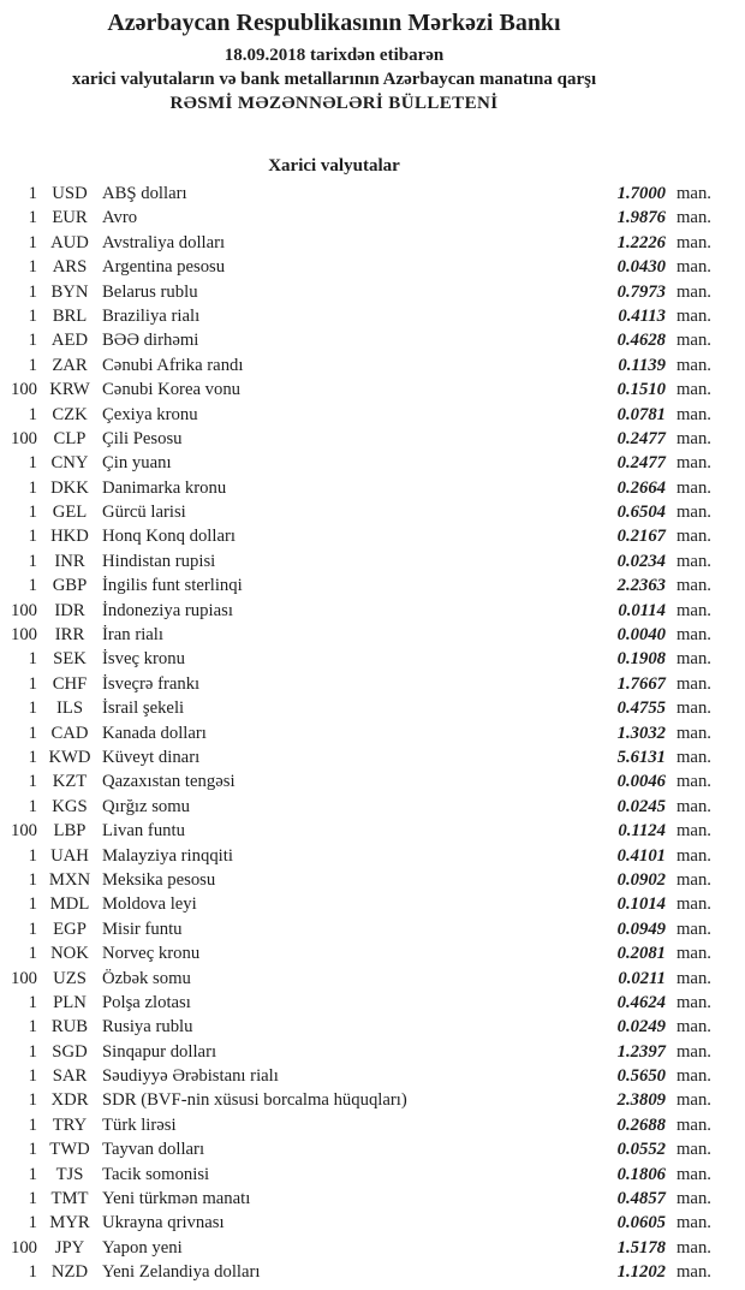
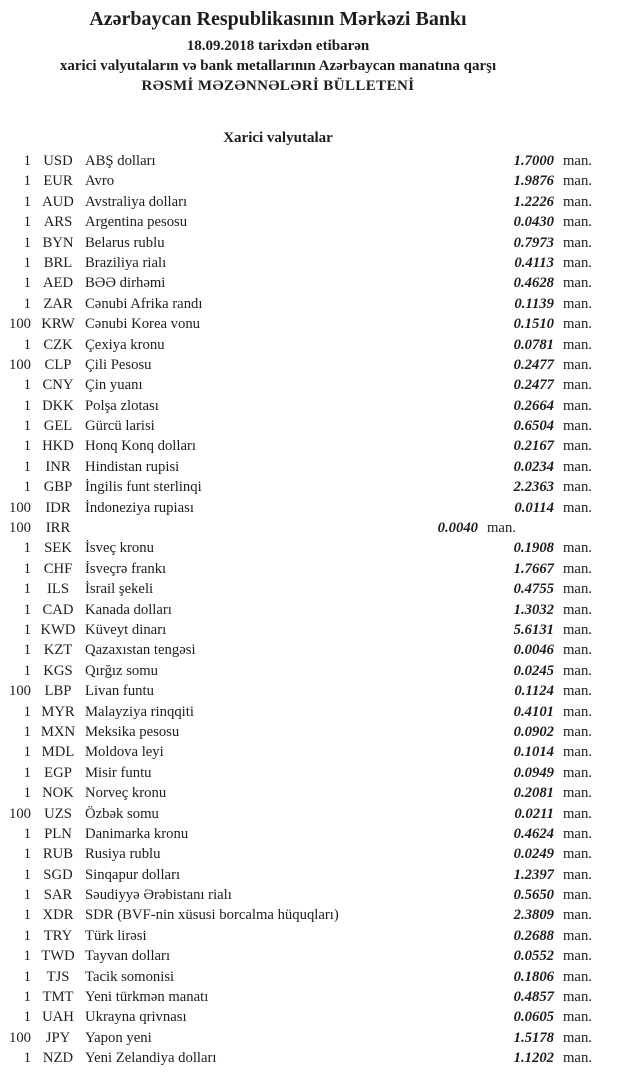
  Azərbaycan Respublikasının Mərkəzi Bankı
  18.09.2018 tarixdən etibarən
  xarici valyutaların və bank metallarının Azərbaycan manatına qarşı
  RƏSMİ MƏZƏNNƏLƏRİ BÜLLETENİ
  Xarici valyutalar
  1
  USD
  ABŞ dolları
  1.7000
  man.
  1
  EUR
  Avro
  1.9876
  man.
  1
  AUD
  Avstraliya dolları
  1.2226
  man.
  1
  ARS
  Argentina pesosu
  0.0430
  man.
  1
  BYN
  Belarus rublu
  0.7973
  man.
  1
  BRL
  Braziliya rialı
  0.4113
  man.
  1
  AED
  BƏƏ dirhəmi
  0.4628
  man.
  1
  ZAR
  Cənubi Afrika randı
  0.1139
  man.
  100
  KRW
  Cənubi Korea vonu
  0.1510
  man.
  1
  CZK
  Çexiya kronu
  0.0781
  man.
  100
  CLP
  Çili Pesosu
  0.2477
  man.
  1
  CNY
  Çin yuanı
  0.2477
  man.
  1
  DKK
- Danimarka kronu
+ Polşa zlotası
  0.2664
  man.
  1
  GEL
  Gürcü larisi
  0.6504
  man.
  1
  HKD
  Honq Konq dolları
  0.2167
  man.
  1
  INR
  Hindistan rupisi
  0.0234
  man.
  1
  GBP
  İngilis funt sterlinqi
  2.2363
  man.
  100
  IDR
  İndoneziya rupiası
  0.0114
  man.
  100
  IRR
- İran rialı
  0.0040
  man.
  1
  SEK
  İsveç kronu
  0.1908
  man.
  1
  CHF
  İsveçrə frankı
  1.7667
  man.
  1
  ILS
  İsrail şekeli
  0.4755
  man.
  1
  CAD
  Kanada dolları
  1.3032
  man.
  1
  KWD
  Küveyt dinarı
  5.6131
  man.
  1
  KZT
  Qazaxıstan tengəsi
  0.0046
  man.
  1
  KGS
  Qırğız somu
  0.0245
  man.
  100
  LBP
  Livan funtu
  0.1124
  man.
  1
- UAH
+ MYR
  Malayziya rinqqiti
  0.4101
  man.
  1
  MXN
  Meksika pesosu
  0.0902
  man.
  1
  MDL
  Moldova leyi
  0.1014
  man.
  1
  EGP
  Misir funtu
  0.0949
  man.
  1
  NOK
  Norveç kronu
  0.2081
  man.
  100
  UZS
  Özbək somu
  0.0211
  man.
  1
  PLN
- Polşa zlotası
+ Danimarka kronu
  0.4624
  man.
  1
  RUB
  Rusiya rublu
  0.0249
  man.
  1
  SGD
  Sinqapur dolları
  1.2397
  man.
  1
  SAR
  Səudiyyə Ərəbistanı rialı
  0.5650
  man.
  1
  XDR
  SDR (BVF-nin xüsusi borcalma hüquqları)
  2.3809
  man.
  1
  TRY
  Türk lirəsi
  0.2688
  man.
  1
  TWD
  Tayvan dolları
  0.0552
  man.
  1
  TJS
  Tacik somonisi
  0.1806
  man.
  1
  TMT
  Yeni türkmən manatı
  0.4857
  man.
  1
- MYR
+ UAH
  Ukrayna qrivnası
  0.0605
  man.
  100
  JPY
  Yapon yeni
  1.5178
  man.
  1
  NZD
  Yeni Zelandiya dolları
  1.1202
  man.
